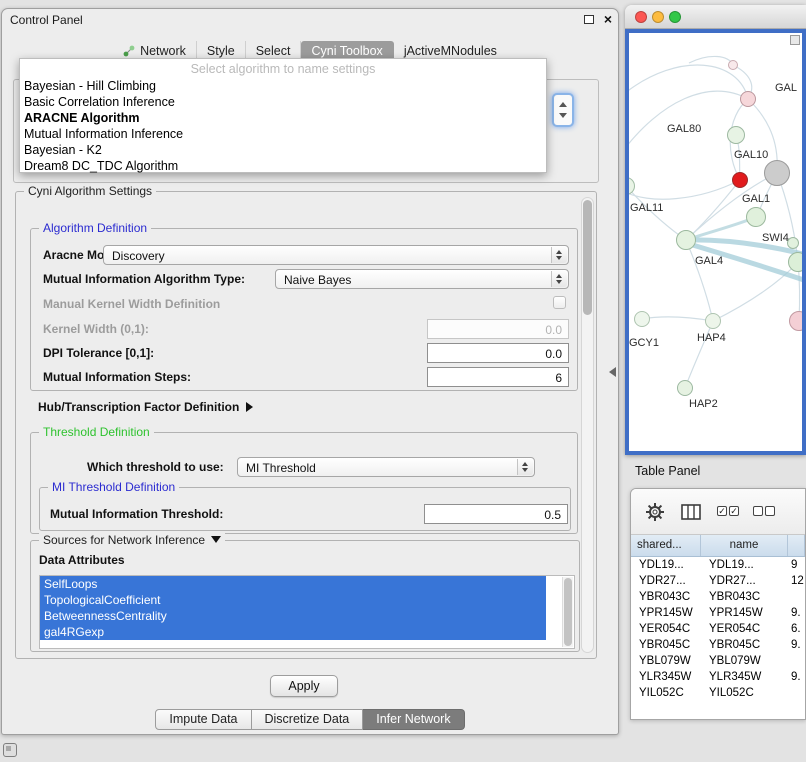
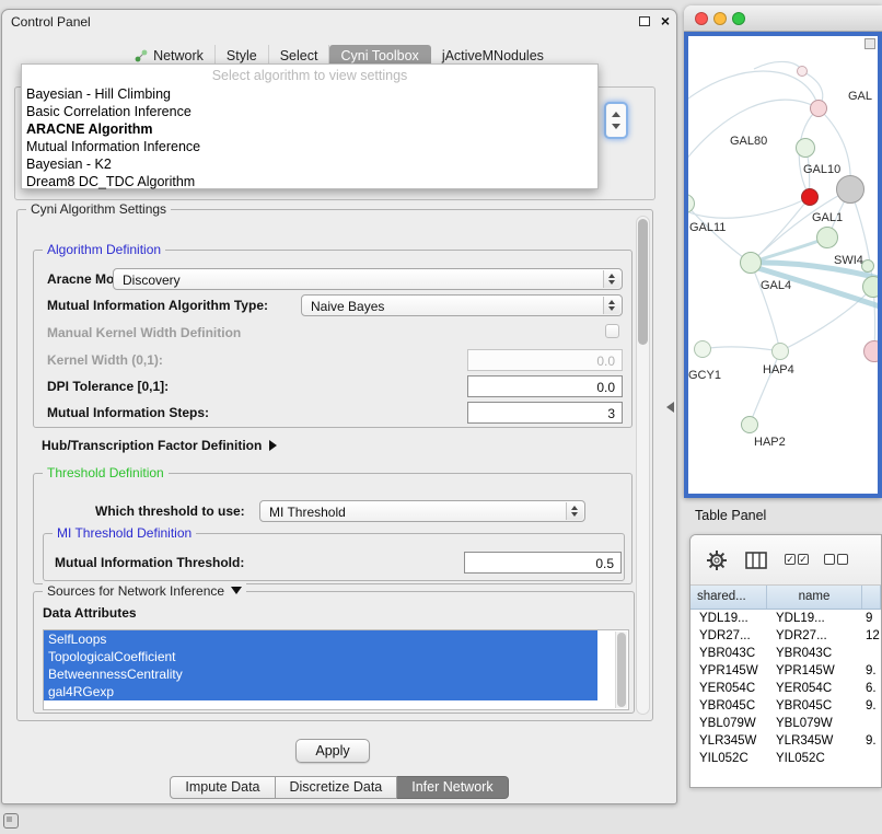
  Control Panel
  ×
  Network
  Style
  Select
  Cyni Toolbox
  jActiveMNodules
- Select algorithm to name settings
+ Select algorithm to view settings
  Bayesian - Hill Climbing
  Basic Correlation Inference
  ARACNE Algorithm
  Mutual Information Inference
  Bayesian - K2
  Dream8 DC_TDC Algorithm
  Cyni Algorithm Settings
  Algorithm Definition
  Aracne Mo
  Discovery
  Mutual Information Algorithm Type:
  Naive Bayes
  Manual Kernel Width Definition
  Kernel Width (0,1):
  0.0
  DPI Tolerance [0,1]:
  0.0
  Mutual Information Steps:
- 6
+ 3
  Hub/Transcription Factor Definition
  Threshold Definition
  Which threshold to use:
  MI Threshold
  MI Threshold Definition
  Mutual Information Threshold:
  0.5
  Sources for Network Inference
  Data Attributes
  SelfLoops
  TopologicalCoefficient
  BetweennessCentrality
  gal4RGexp
  Apply
  Impute Data
  Discretize Data
  Infer Network
  GAL
  GAL80
  GAL10
  GAL11
  GAL1
  SWI4
  GAL4
  GCY1
  HAP4
  HAP2
  Table Panel
  ✓
  ✓
  shared...
  name
  YDL19...
  YDL19...
  9
  YDR27...
  YDR27...
  12
  YBR043C
  YBR043C
  YPR145W
  YPR145W
  9.
  YER054C
  YER054C
  6.
  YBR045C
  YBR045C
  9.
  YBL079W
  YBL079W
  YLR345W
  YLR345W
  9.
  YIL052C
  YIL052C
